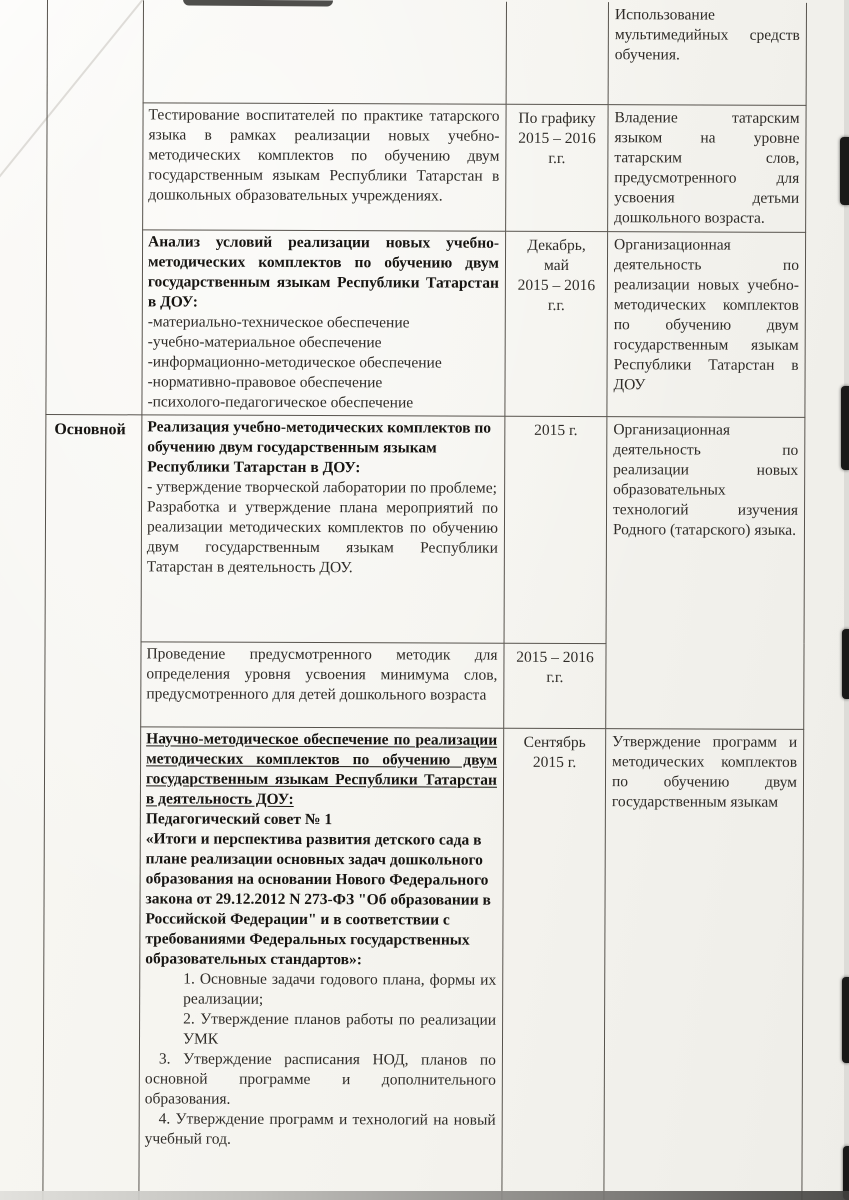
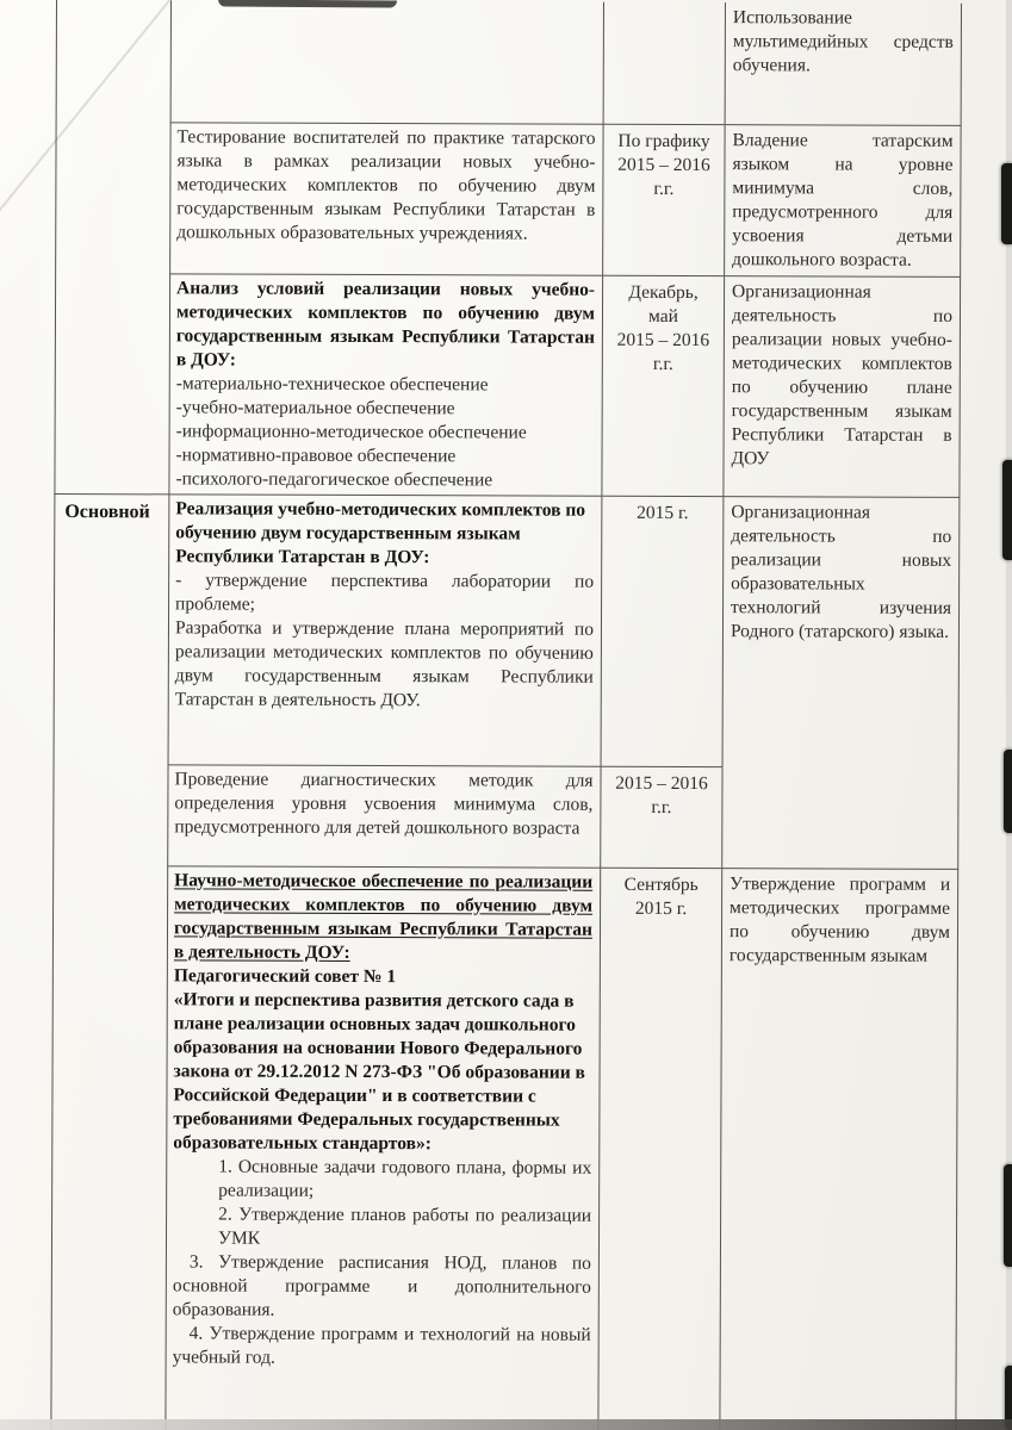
  			Использование мультимедийных средств обучения.
- Тестирование воспитателей по практике татарского языка в рамках реализации новых учебно-методических комплектов по обучению двум государственным языкам Республики Татарстан в дошкольных образовательных учреждениях.	По графику 2015 – 2016 г.г.	Владение татарским языком на уровне татарским слов, предусмотренного для усвоения детьми дошкольного возраста.
+ Тестирование воспитателей по практике татарского языка в рамках реализации новых учебно-методических комплектов по обучению двум государственным языкам Республики Татарстан в дошкольных образовательных учреждениях.	По графику 2015 – 2016 г.г.	Владение татарским языком на уровне минимума слов, предусмотренного для усвоения детьми дошкольного возраста.
- Анализ условий реализации новых учебно-методических комплектов по обучению двум государственным языкам Республики Татарстан в ДОУ: -материально-техническое обеспечение -учебно-материальное обеспечение -информационно-методическое обеспечение -нормативно-правовое обеспечение -психолого-педагогическое обеспечение	Декабрь, май 2015 – 2016 г.г.	Организационная деятельность по реализации новых учебно-методических комплектов по обучению двум государственным языкам Республики Татарстан в ДОУ
+ Анализ условий реализации новых учебно-методических комплектов по обучению двум государственным языкам Республики Татарстан в ДОУ: -материально-техническое обеспечение -учебно-материальное обеспечение -информационно-методическое обеспечение -нормативно-правовое обеспечение -психолого-педагогическое обеспечение	Декабрь, май 2015 – 2016 г.г.	Организационная деятельность по реализации новых учебно-методических комплектов по обучению плане государственным языкам Республики Татарстан в ДОУ
- Основной	Реализация учебно-методических комплектов по обучению двум государственным языкам Республики Татарстан в ДОУ: - утверждение творческой лаборатории по проблеме; Разработка и утверждение плана мероприятий по реализации методических комплектов по обучению двум государственным языкам Республики Татарстан в деятельность ДОУ.	2015 г.	Организационная деятельность по реализации новых образовательных технологий изучения Родного (татарского) языка.
+ Основной	Реализация учебно-методических комплектов по обучению двум государственным языкам Республики Татарстан в ДОУ: - утверждение перспектива лаборатории по проблеме; Разработка и утверждение плана мероприятий по реализации методических комплектов по обучению двум государственным языкам Республики Татарстан в деятельность ДОУ.	2015 г.	Организационная деятельность по реализации новых образовательных технологий изучения Родного (татарского) языка.
- Проведение предусмотренного методик для определения уровня усвоения минимума слов, предусмотренного для детей дошкольного возраста	2015 – 2016 г.г.
+ Проведение диагностических методик для определения уровня усвоения минимума слов, предусмотренного для детей дошкольного возраста	2015 – 2016 г.г.
- Научно-методическое обеспечение по реализации методических комплектов по обучению двум государственным языкам Республики Татарстан в деятельность ДОУ: Педагогический совет № 1 «Итоги и перспектива развития детского сада в плане реализации основных задач дошкольного образования на основании Нового Федерального закона от 29.12.2012 N 273-ФЗ "Об образовании в Российской Федерации" и в соответствии с требованиями Федеральных государственных образовательных стандартов»: 1. Основные задачи годового плана, формы их реализации; 2. Утверждение планов работы по реализации УМК 3. Утверждение расписания НОД, планов по основной программе и дополнительного образования. 4. Утверждение программ и технологий на новый учебный год.	Сентябрь 2015 г.	Утверждение программ и методических комплектов по обучению двум государственным языкам
+ Научно-методическое обеспечение по реализации методических комплектов по обучению двум государственным языкам Республики Татарстан в деятельность ДОУ: Педагогический совет № 1 «Итоги и перспектива развития детского сада в плане реализации основных задач дошкольного образования на основании Нового Федерального закона от 29.12.2012 N 273-ФЗ "Об образовании в Российской Федерации" и в соответствии с требованиями Федеральных государственных образовательных стандартов»: 1. Основные задачи годового плана, формы их реализации; 2. Утверждение планов работы по реализации УМК 3. Утверждение расписания НОД, планов по основной программе и дополнительного образования. 4. Утверждение программ и технологий на новый учебный год.	Сентябрь 2015 г.	Утверждение программ и методических программе по обучению двум государственным языкам
